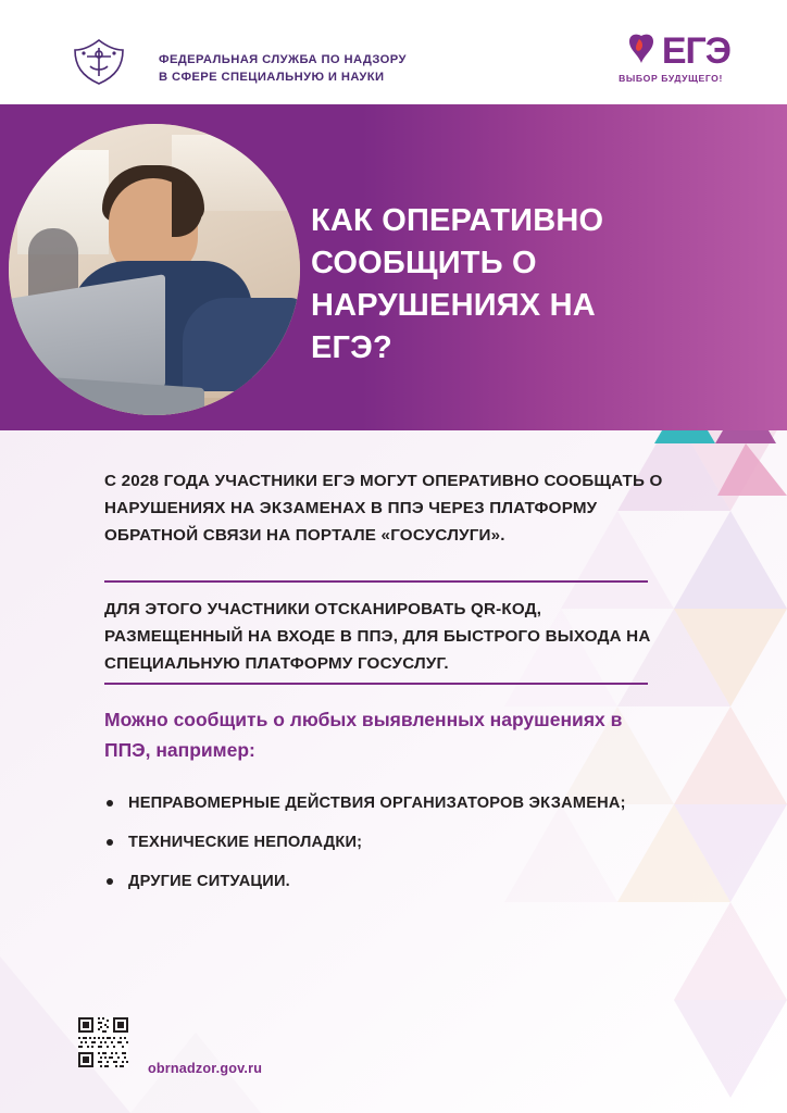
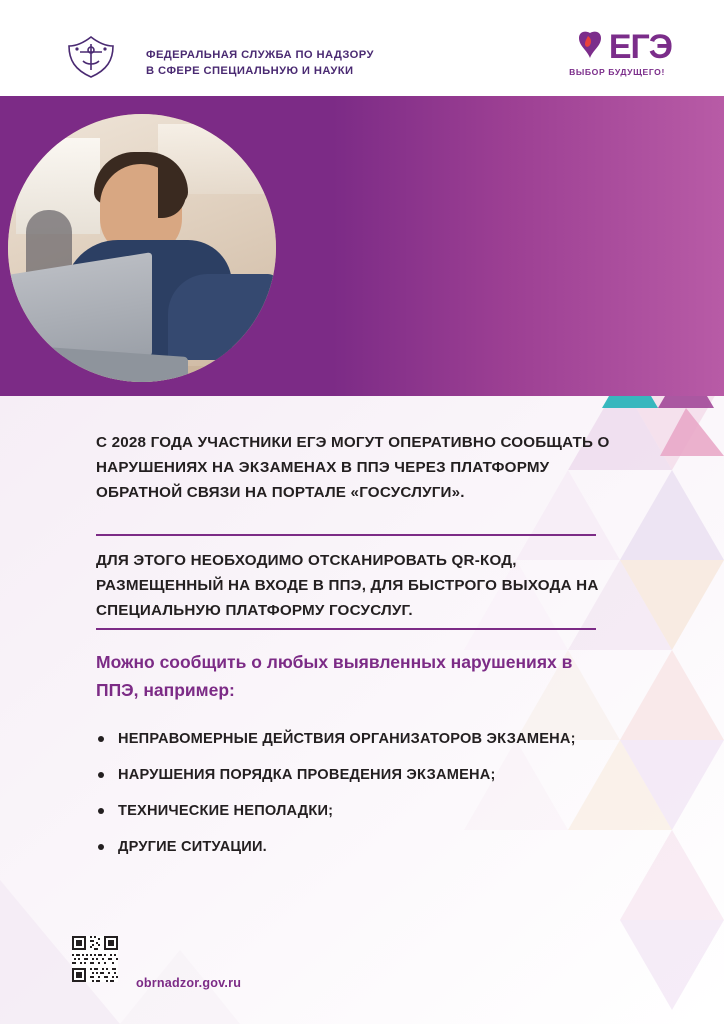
  ФЕДЕРАЛЬНАЯ СЛУЖБА ПО НАДЗОРУ
  В СФЕРЕ СПЕЦИАЛЬНУЮ И НАУКИ
  ЕГЭ
  ВЫБОР БУДУЩЕГО!
- КАК ОПЕРАТИВНО СООБЩИТЬ О НАРУШЕНИЯХ НА ЕГЭ?
  С 2028 ГОДА УЧАСТНИКИ ЕГЭ МОГУТ ОПЕРАТИВНО СООБЩАТЬ О НАРУШЕНИЯХ НА ЭКЗАМЕНАХ В ППЭ ЧЕРЕЗ ПЛАТФОРМУ ОБРАТНОЙ СВЯЗИ НА ПОРТАЛЕ «ГОСУСЛУГИ».
- ДЛЯ ЭТОГО УЧАСТНИКИ ОТСКАНИРОВАТЬ QR-КОД, РАЗМЕЩЕННЫЙ НА ВХОДЕ В ППЭ, ДЛЯ БЫСТРОГО ВЫХОДА НА СПЕЦИАЛЬНУЮ ПЛАТФОРМУ ГОСУСЛУГ.
+ ДЛЯ ЭТОГО НЕОБХОДИМО ОТСКАНИРОВАТЬ QR-КОД, РАЗМЕЩЕННЫЙ НА ВХОДЕ В ППЭ, ДЛЯ БЫСТРОГО ВЫХОДА НА СПЕЦИАЛЬНУЮ ПЛАТФОРМУ ГОСУСЛУГ.
  Можно сообщить о любых выявленных нарушениях в ППЭ, например:
  НЕПРАВОМЕРНЫЕ ДЕЙСТВИЯ ОРГАНИЗАТОРОВ ЭКЗАМЕНА;
+ НАРУШЕНИЯ ПОРЯДКА ПРОВЕДЕНИЯ ЭКЗАМЕНА;
  ТЕХНИЧЕСКИЕ НЕПОЛАДКИ;
  ДРУГИЕ СИТУАЦИИ.
  obrnadzor.gov.ru
